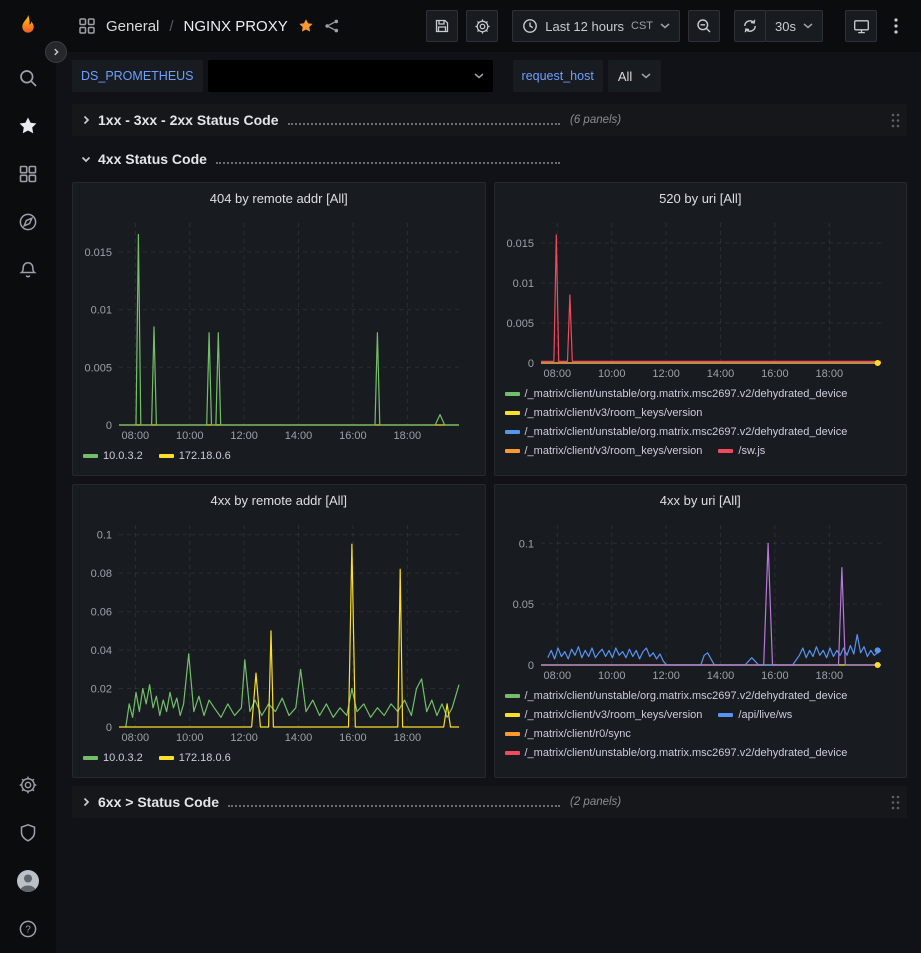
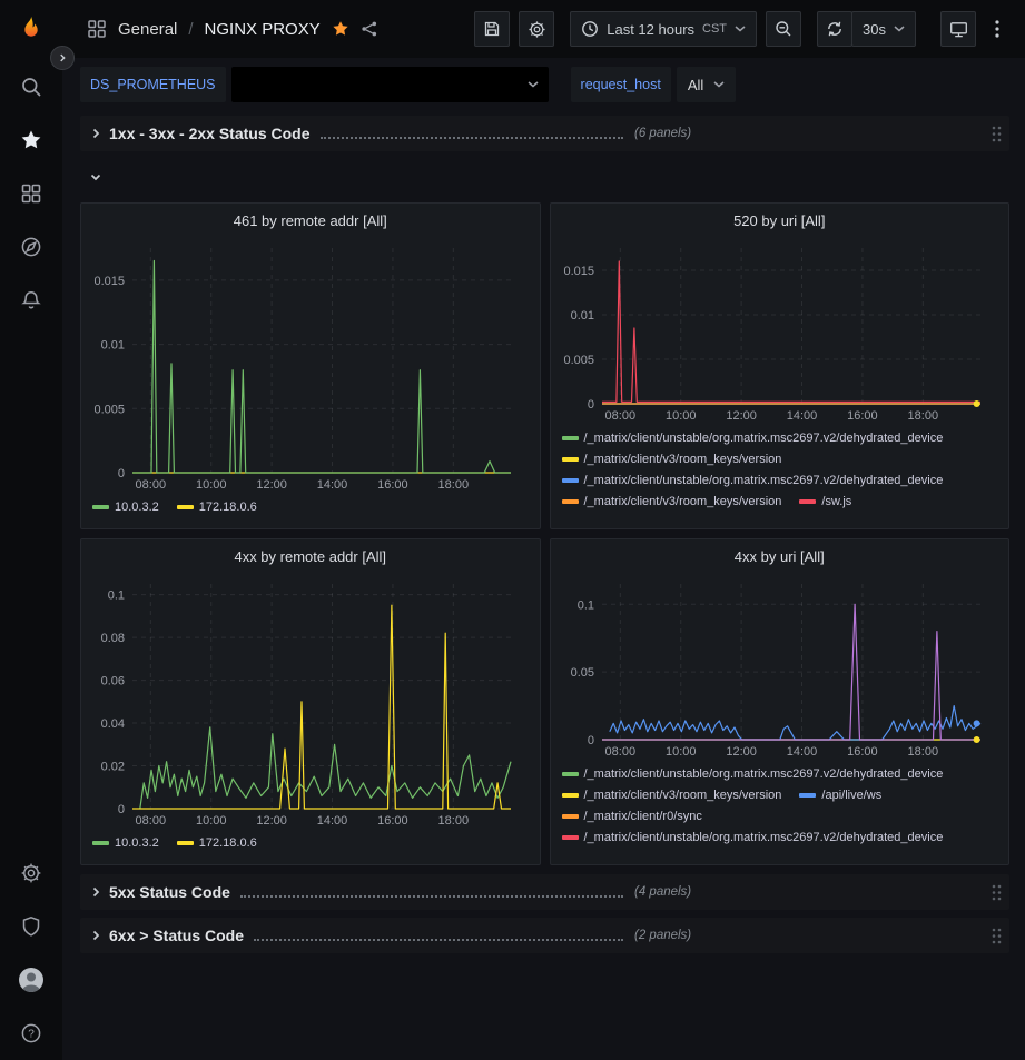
  ?
  General
  /
  NGINX PROXY
  Last 12 hours
  CST
  30s
  DS_PROMETHEUS
  request_host
  All
  1xx - 3xx - 2xx Status Code
  (6 panels)
- 4xx Status Code
- 404 by remote addr [All]
+ 461 by remote addr [All]
  08:00
  10:00
  12:00
  14:00
  16:00
  18:00
  0
  0.005
  0.01
  0.015
  10.0.3.2
  172.18.0.6
  520 by uri [All]
  08:00
  10:00
  12:00
  14:00
  16:00
  18:00
  0
  0.005
  0.01
  0.015
  /_matrix/client/unstable/org.matrix.msc2697.v2/dehydrated_device
  /_matrix/client/v3/room_keys/version
  /_matrix/client/unstable/org.matrix.msc2697.v2/dehydrated_device
  /_matrix/client/v3/room_keys/version
  /sw.js
  4xx by remote addr [All]
  08:00
  10:00
  12:00
  14:00
  16:00
  18:00
  0
  0.02
  0.04
  0.06
  0.08
  0.1
  10.0.3.2
  172.18.0.6
  4xx by uri [All]
  08:00
  10:00
  12:00
  14:00
  16:00
  18:00
  0
  0.05
  0.1
  /_matrix/client/unstable/org.matrix.msc2697.v2/dehydrated_device
  /_matrix/client/v3/room_keys/version
  /api/live/ws
  /_matrix/client/r0/sync
  /_matrix/client/unstable/org.matrix.msc2697.v2/dehydrated_device
+ 5xx Status Code
+ (4 panels)
  6xx > Status Code
  (2 panels)
